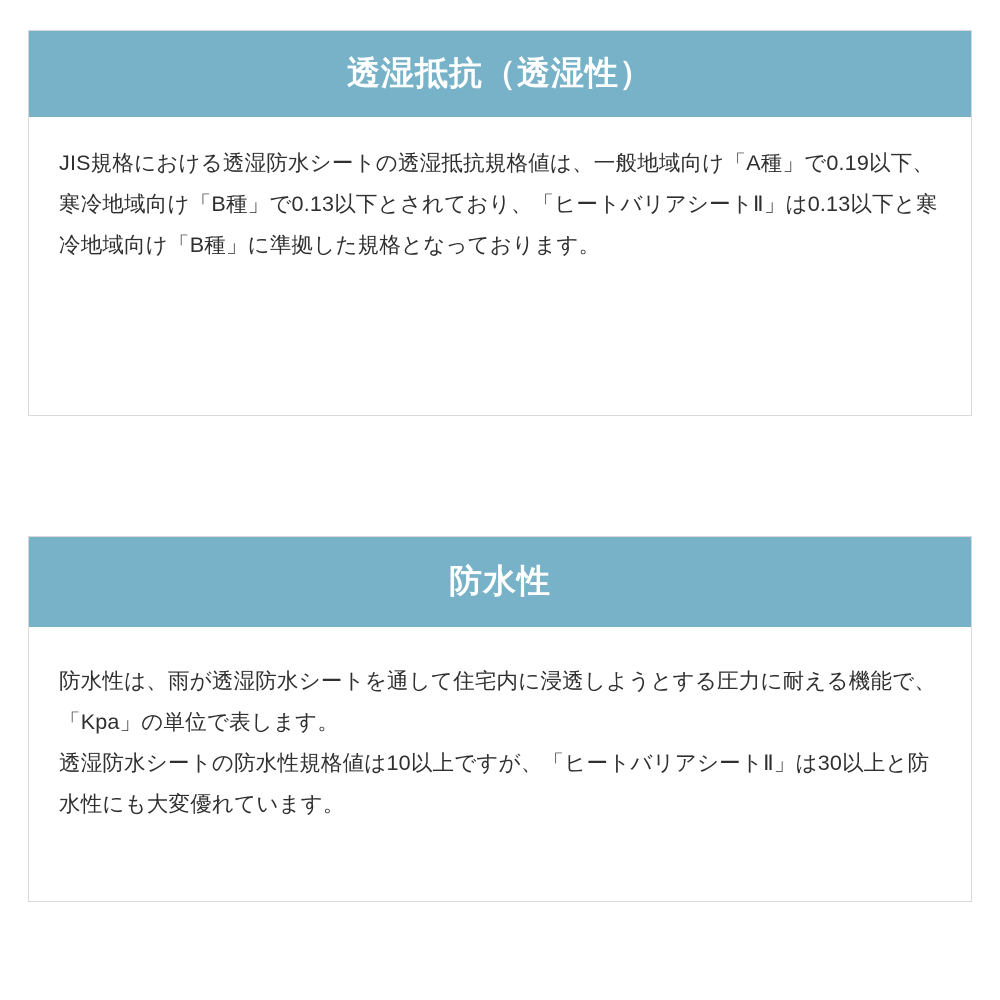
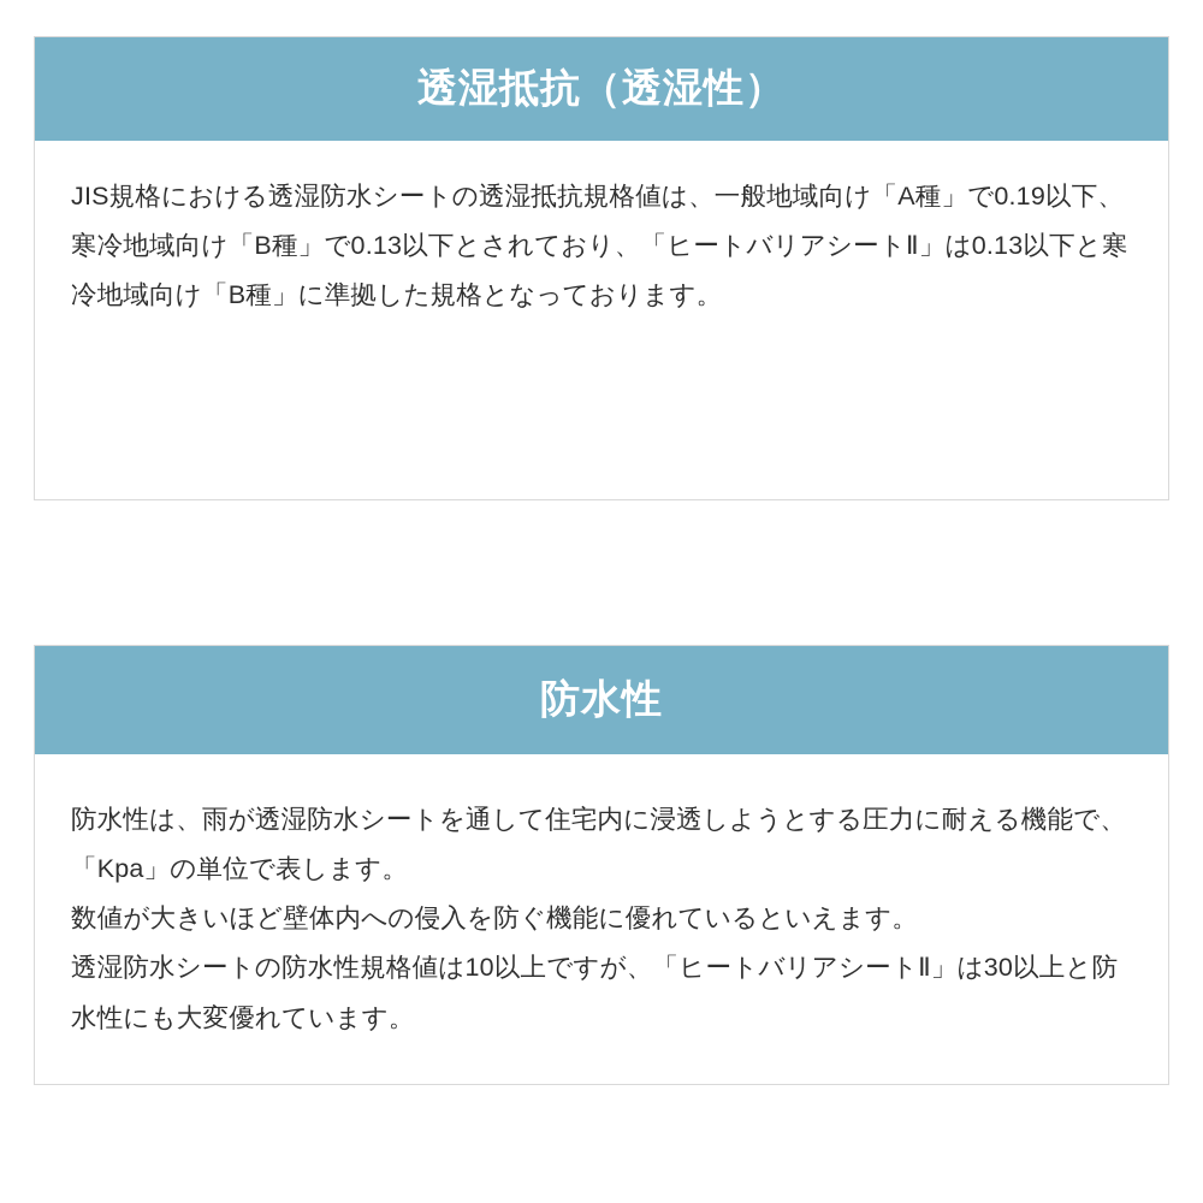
  透湿抵抗（透湿性）
  JIS規格における透湿防水シートの透湿抵抗規格値は、一般地域向け「A種」で0.19以下、寒冷地域向け「B種」で0.13以下とされており、「ヒートバリアシートⅡ」は0.13以下と寒冷地域向け「B種」に準拠した規格となっております。
  防水性
  防水性は、雨が透湿防水シートを通して住宅内に浸透しようとする圧力に耐える機能で、「Kpa」の単位で表します。
+ 数値が大きいほど壁体内への侵入を防ぐ機能に優れているといえます。
  透湿防水シートの防水性規格値は10以上ですが、「ヒートバリアシートⅡ」は30以上と防水性にも大変優れています。
